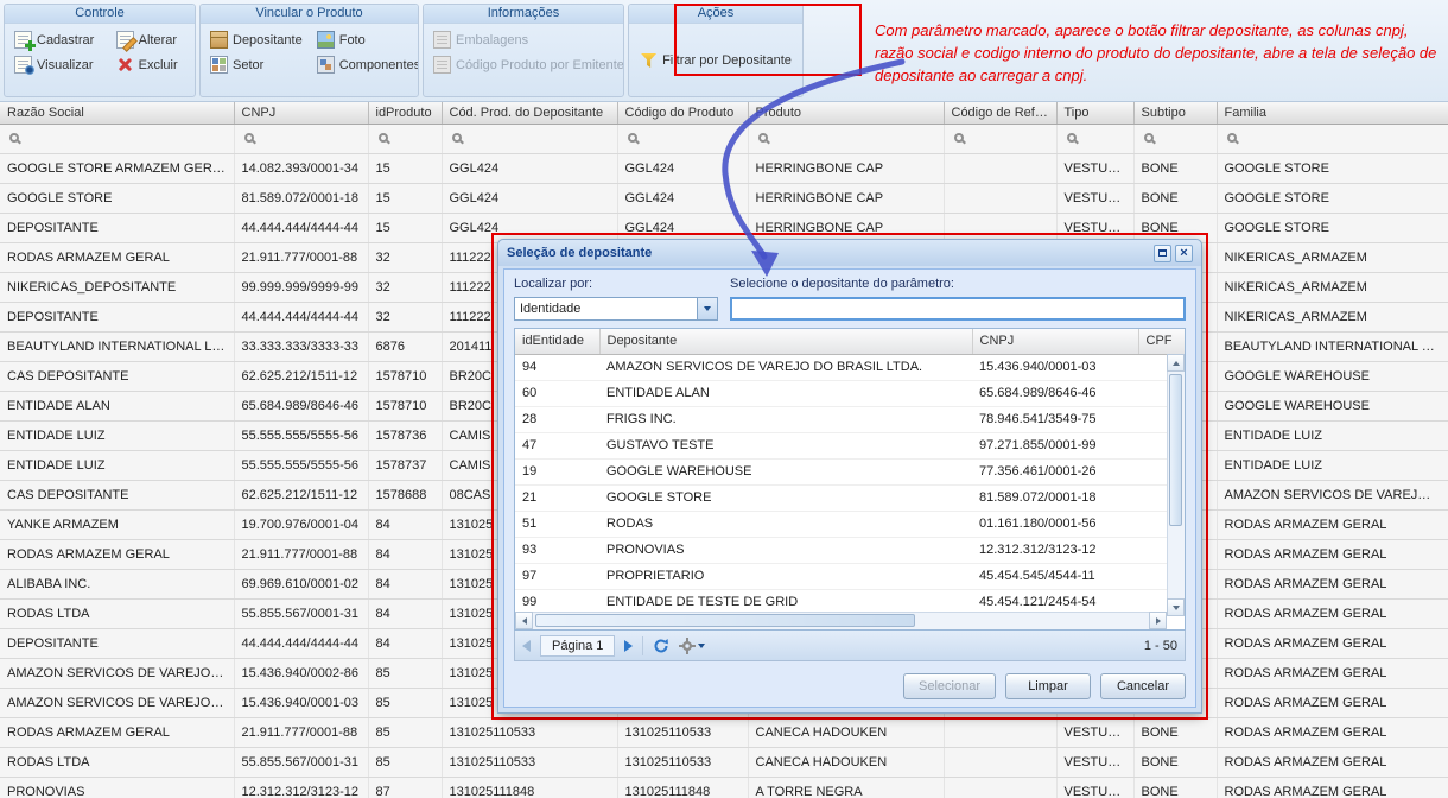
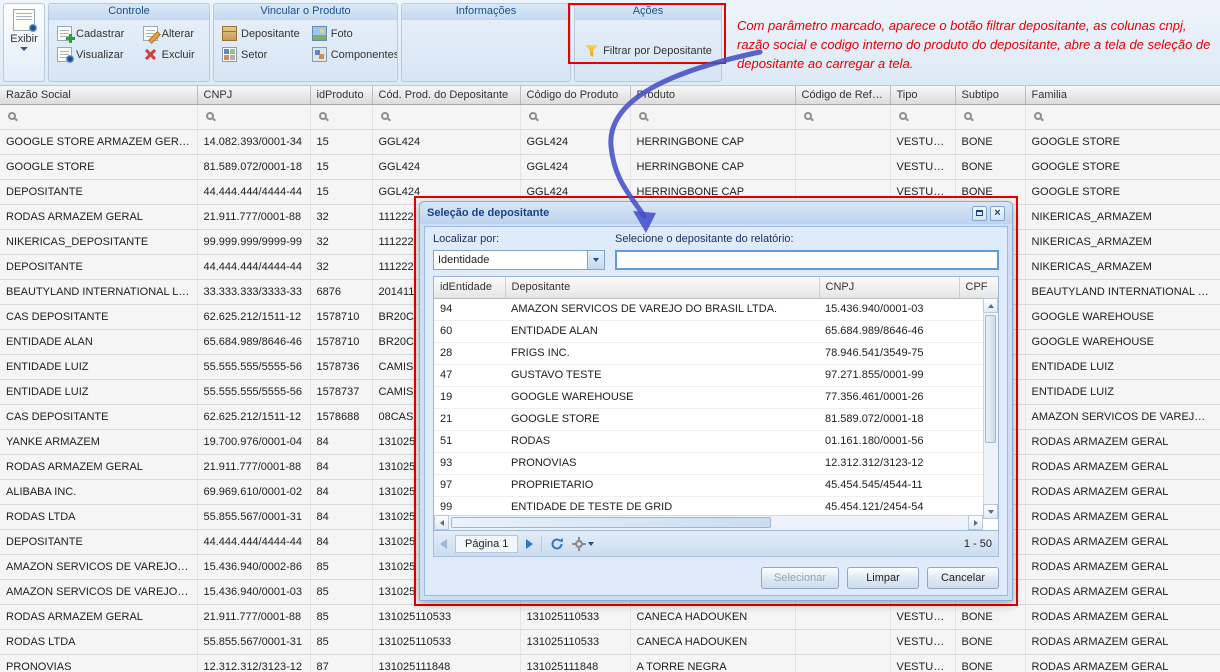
+ Exibir
  Controle
  Cadastrar
  Alterar
  Visualizar
  Excluir
  Vincular o Produto
  Depositante
  Foto
  Setor
  Componentes
  Informações
- Embalagens
- Código Produto por Emitente
  Ações
  Filtrar por Depositante
- Com parâmetro marcado, aparece o botão filtrar depositante, as colunas cnpj, razão social e codigo interno do produto do depositante, abre a tela de seleção de depositante ao carregar a cnpj.
+ Com parâmetro marcado, aparece o botão filtrar depositante, as colunas cnpj, razão social e codigo interno do produto do depositante, abre a tela de seleção de depositante ao carregar a tela.
  	Razão Social	CNPJ	idProduto	Cód. Prod. do Depositante	Código do Produto	Produto	Código de Referê	Tipo	Subtipo	Familia
  GOOGLE STORE ARMAZEM GERAL	14.082.393/0001-34	15	GGL424	GGL424	HERRINGBONE CAP		VESTUARI	BONE	GOOGLE STORE
  GOOGLE STORE	81.589.072/0001-18	15	GGL424	GGL424	HERRINGBONE CAP		VESTUARI	BONE	GOOGLE STORE
  DEPOSITANTE	44.444.444/4444-44	15	GGL424	GGL424	HERRINGBONE CAP		VESTUARI	BONE	GOOGLE STORE
  RODAS ARMAZEM GERAL	21.911.777/0001-88	32	111222						NIKERICAS_ARMAZEM
  NIKERICAS_DEPOSITANTE	99.999.999/9999-99	32	111222						NIKERICAS_ARMAZEM
  DEPOSITANTE	44.444.444/4444-44	32	111222						NIKERICAS_ARMAZEM
  BEAUTYLAND INTERNATIONAL LIMIT	33.333.333/3333-33	6876	201411						BEAUTYLAND INTERNATIONAL LIMI
  CAS DEPOSITANTE	62.625.212/1511-12	1578710	BR20C						GOOGLE WAREHOUSE
  ENTIDADE ALAN	65.684.989/8646-46	1578710	BR20C						GOOGLE WAREHOUSE
  ENTIDADE LUIZ	55.555.555/5555-56	1578736	CAMIS						ENTIDADE LUIZ
  ENTIDADE LUIZ	55.555.555/5555-56	1578737	CAMIS						ENTIDADE LUIZ
  CAS DEPOSITANTE	62.625.212/1511-12	1578688	08CAS						AMAZON SERVICOS DE VAREJO DO
  YANKE ARMAZEM	19.700.976/0001-04	84	131025						RODAS ARMAZEM GERAL
  RODAS ARMAZEM GERAL	21.911.777/0001-88	84	131025						RODAS ARMAZEM GERAL
  ALIBABA INC.	69.969.610/0001-02	84	131025						RODAS ARMAZEM GERAL
  RODAS LTDA	55.855.567/0001-31	84	131025						RODAS ARMAZEM GERAL
  DEPOSITANTE	44.444.444/4444-44	84	131025						RODAS ARMAZEM GERAL
  AMAZON SERVICOS DE VAREJO DO	15.436.940/0002-86	85	131025						RODAS ARMAZEM GERAL
  AMAZON SERVICOS DE VAREJO DO	15.436.940/0001-03	85	131025						RODAS ARMAZEM GERAL
  RODAS ARMAZEM GERAL	21.911.777/0001-88	85	131025110533	131025110533	CANECA HADOUKEN		VESTUARI	BONE	RODAS ARMAZEM GERAL
  RODAS LTDA	55.855.567/0001-31	85	131025110533	131025110533	CANECA HADOUKEN		VESTUARI	BONE	RODAS ARMAZEM GERAL
  PRONOVIAS	12.312.312/3123-12	87	131025111848	131025111848	A TORRE NEGRA		VESTUARI	BONE	RODAS ARMAZEM GERAL
  Seleção de depositante
  ×
  Localizar por:
  Identidade
- Selecione o depositante do parâmetro:
+ Selecione o depositante do relatório:
  	idEntidade	Depositante	CNPJ	CPF
  94	AMAZON SERVICOS DE VAREJO DO BRASIL LTDA.	15.436.940/0001-03
  60	ENTIDADE ALAN	65.684.989/8646-46
  28	FRIGS INC.	78.946.541/3549-75
  47	GUSTAVO TESTE	97.271.855/0001-99
  19	GOOGLE WAREHOUSE	77.356.461/0001-26
  21	GOOGLE STORE	81.589.072/0001-18
  51	RODAS	01.161.180/0001-56
  93	PRONOVIAS	12.312.312/3123-12
  97	PROPRIETARIO	45.454.545/4544-11
  99	ENTIDADE DE TESTE DE GRID	45.454.121/2454-54
  Página 1
  1 - 50
  Selecionar
  Limpar
  Cancelar
